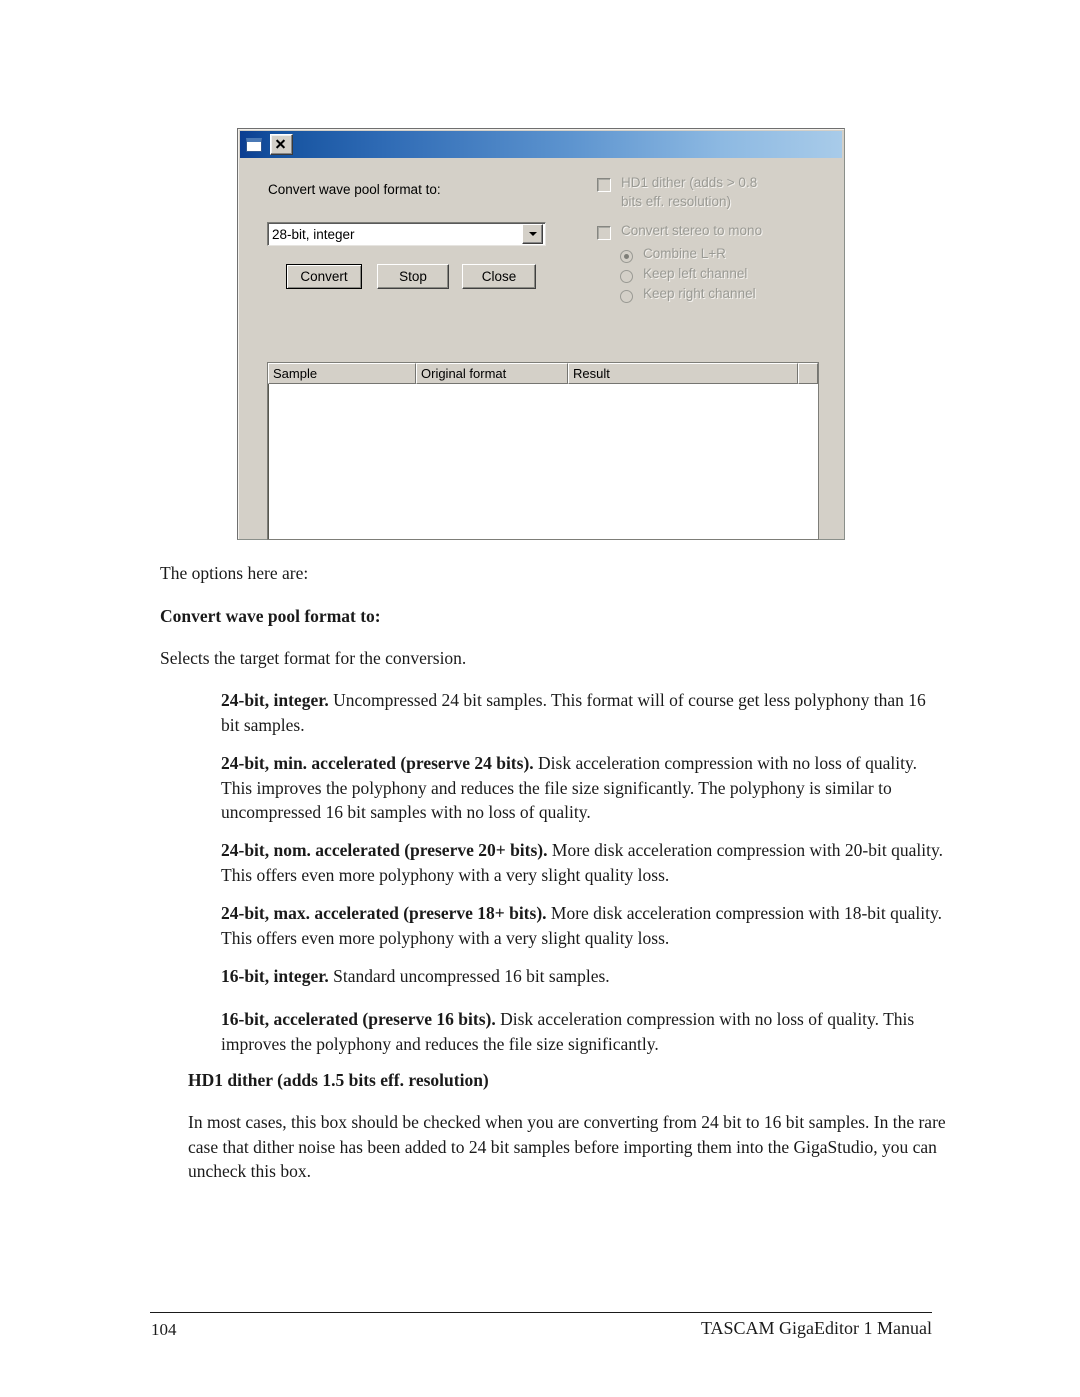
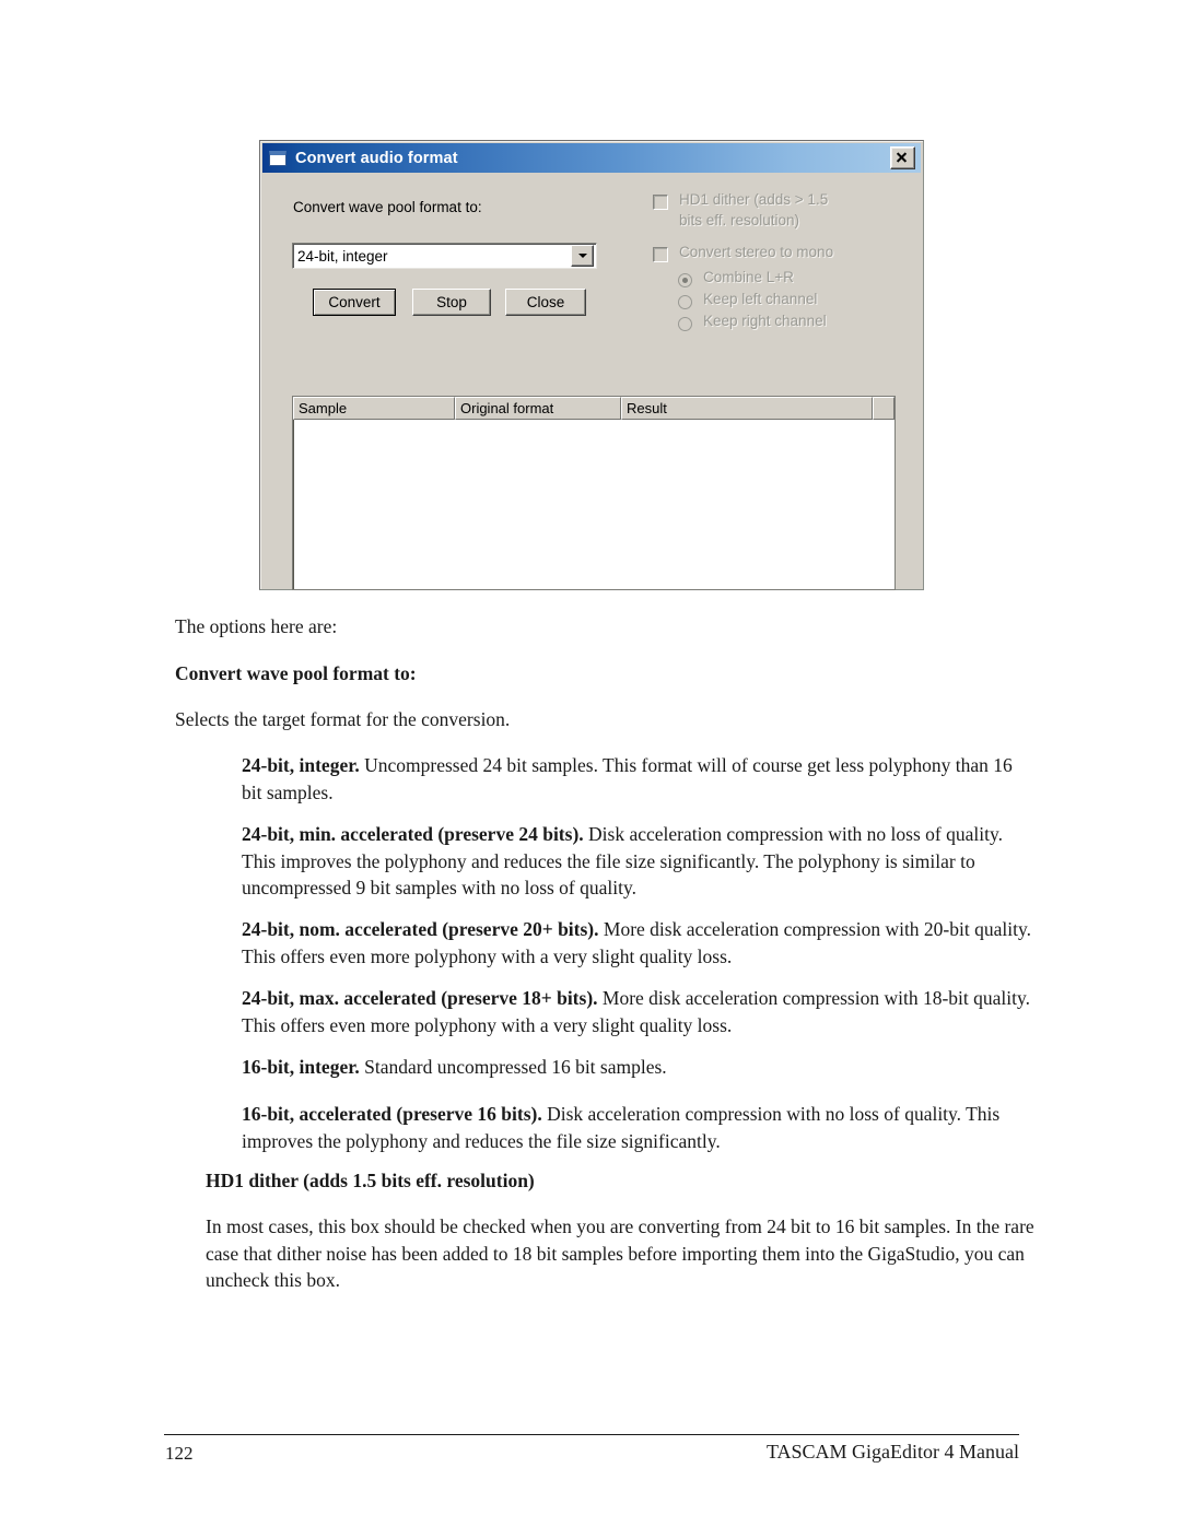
+ Convert audio format
  Convert wave pool format to:
- 28-bit, integer
+ 24-bit, integer
  Convert
  Stop
  Close
- HD1 dither (adds > 0.8
+ HD1 dither (adds > 1.5
  bits eff. resolution)
  Convert stereo to mono
  Combine L+R
  Keep left channel
  Keep right channel
  Sample
  Original format
  Result
  The options here are:
  Convert wave pool format to:
  Selects the target format for the conversion.
  24-bit, integer. Uncompressed 24 bit samples. This format will of course get less polyphony than 16 bit samples.
- 24-bit, min. accelerated (preserve 24 bits). Disk acceleration compression with no loss of quality. This improves the polyphony and reduces the file size significantly. The polyphony is similar to uncompressed 16 bit samples with no loss of quality.
+ 24-bit, min. accelerated (preserve 24 bits). Disk acceleration compression with no loss of quality. This improves the polyphony and reduces the file size significantly. The polyphony is similar to uncompressed 9 bit samples with no loss of quality.
  24-bit, nom. accelerated (preserve 20+ bits). More disk acceleration compression with 20-bit quality. This offers even more polyphony with a very slight quality loss.
  24-bit, max. accelerated (preserve 18+ bits). More disk acceleration compression with 18-bit quality. This offers even more polyphony with a very slight quality loss.
  16-bit, integer. Standard uncompressed 16 bit samples.
  16-bit, accelerated (preserve 16 bits). Disk acceleration compression with no loss of quality. This improves the polyphony and reduces the file size significantly.
  HD1 dither (adds 1.5 bits eff. resolution)
- In most cases, this box should be checked when you are converting from 24 bit to 16 bit samples. In the rare case that dither noise has been added to 24 bit samples before importing them into the GigaStudio, you can uncheck this box.
+ In most cases, this box should be checked when you are converting from 24 bit to 16 bit samples. In the rare case that dither noise has been added to 18 bit samples before importing them into the GigaStudio, you can uncheck this box.
- 104
+ 122
- TASCAM GigaEditor 1 Manual
+ TASCAM GigaEditor 4 Manual
